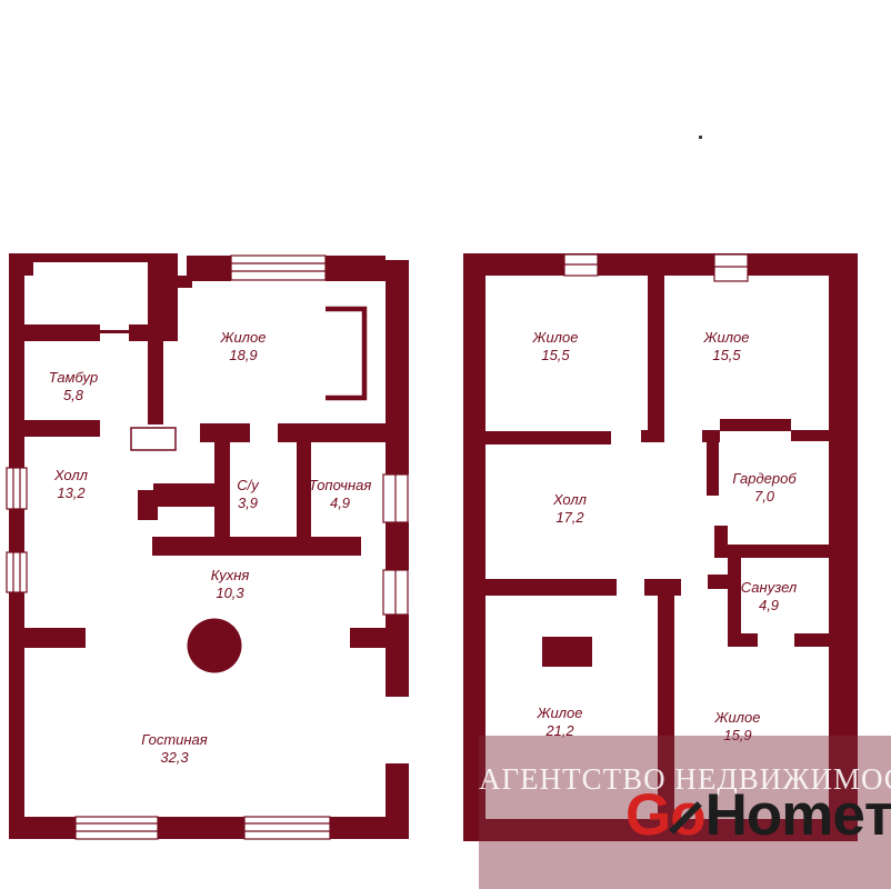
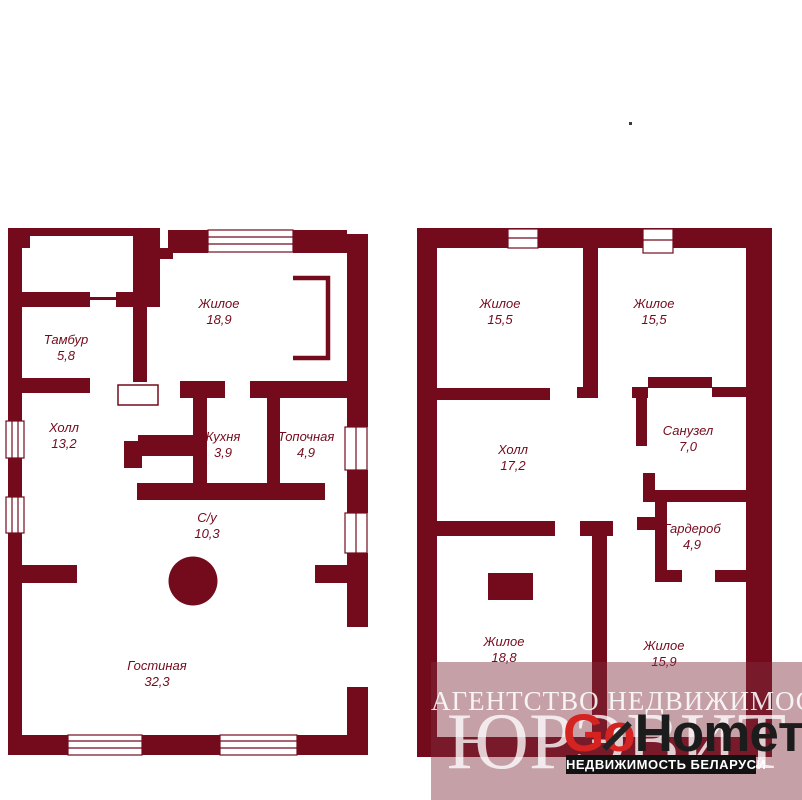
  Тамбур
  5,8
  Жилое
  18,9
  Холл
  13,2
- С/у
+ Кухня
  3,9
  Топочная
  4,9
- Кухня
+ С/у
  10,3
  Гостиная
  32,3
  Жилое
  15,5
  Жилое
  15,5
  Холл
  17,2
- Гардероб
+ Санузел
  7,0
- Санузел
+ Гардероб
  4,9
  Жилое
- 21,2
+ 18,8
  Жилое
  15,9
  АГЕНТСТВО НЕДВИЖИМО
+ ЮРЭВИТ
  G Homeт
+ НЕДВИЖИМОСТЬ БЕЛАРУСИ
